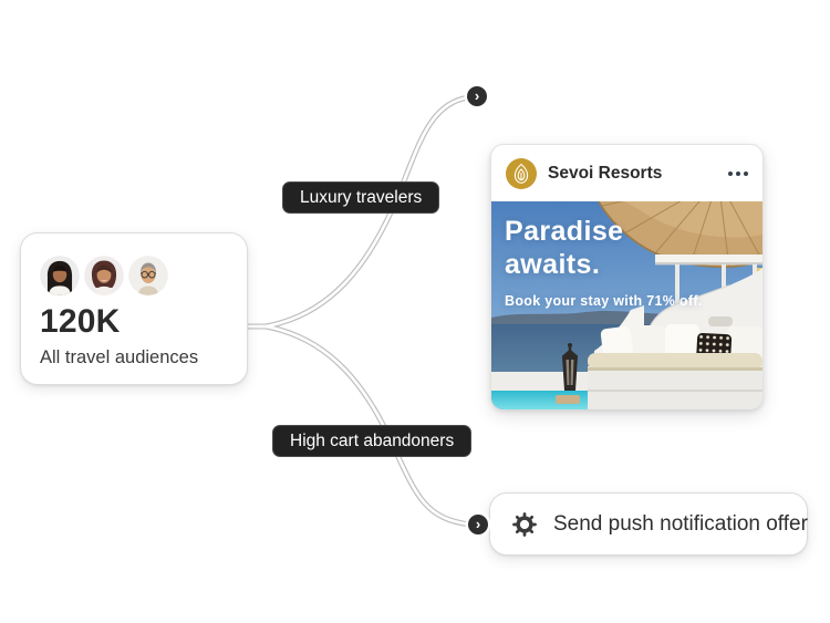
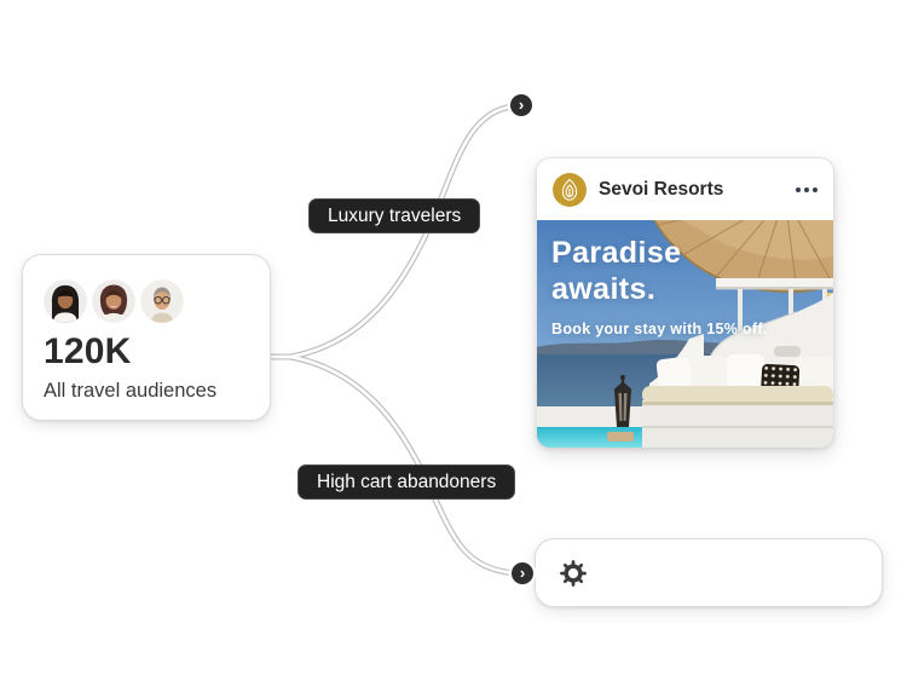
  120K
  All travel audiences
  Luxury travelers
  High cart abandoners
  ›
  Sevoi Resorts
  Paradise
  awaits.
- Book your stay with 71% off.
+ Book your stay with 15% off.
- Send push notification offer
  ›
